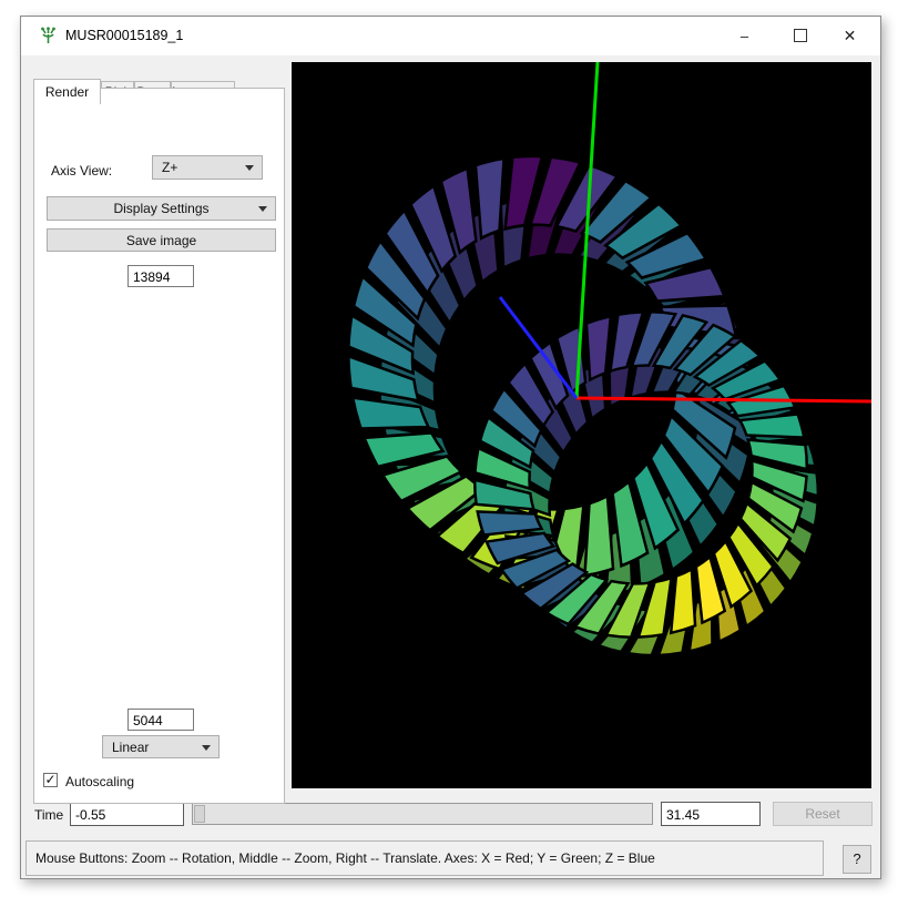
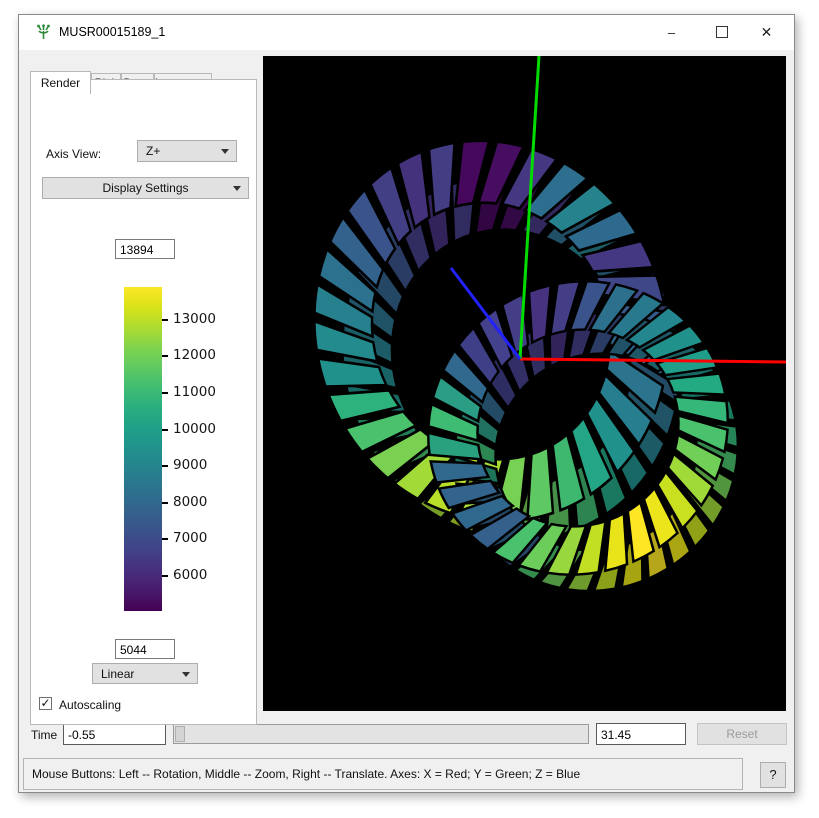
  MUSR00015189_1
  –
  ✕
  Axis View:
  Z+
  Display Settings
- Save image
  13894
+ 13000
+ 12000
+ 11000
+ 10000
+ 9000
+ 8000
+ 7000
+ 6000
  5044
  Linear
  ✓
  Autoscaling
  Time
  -0.55
  31.45
  Reset
- Mouse Buttons: Zoom -- Rotation, Middle -- Zoom, Right -- Translate. Axes: X = Red; Y = Green; Z = Blue
+ Mouse Buttons: Left -- Rotation, Middle -- Zoom, Right -- Translate. Axes: X = Red; Y = Green; Z = Blue
  ?
  Render
